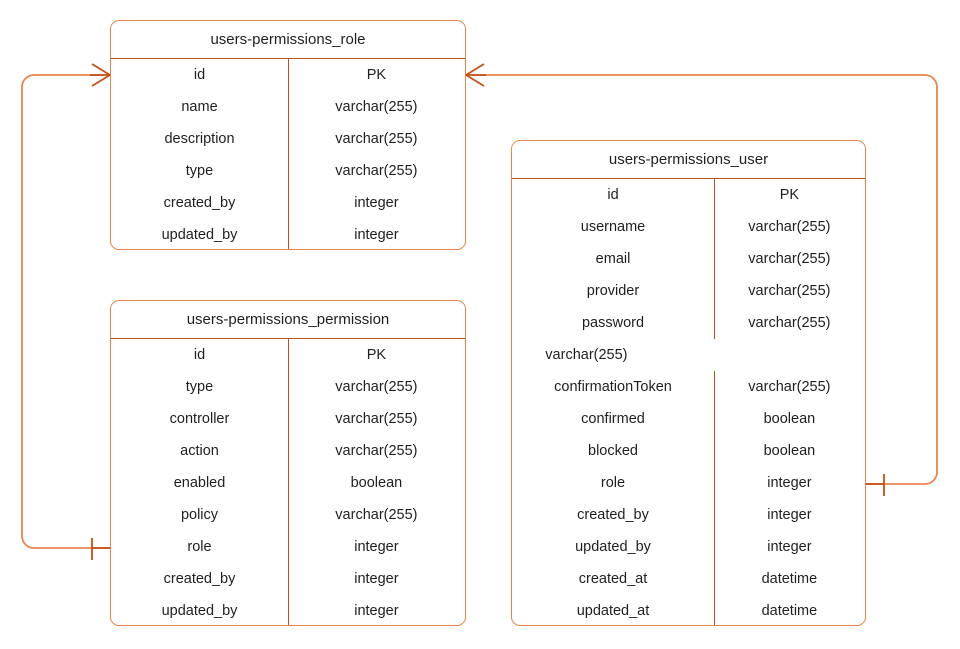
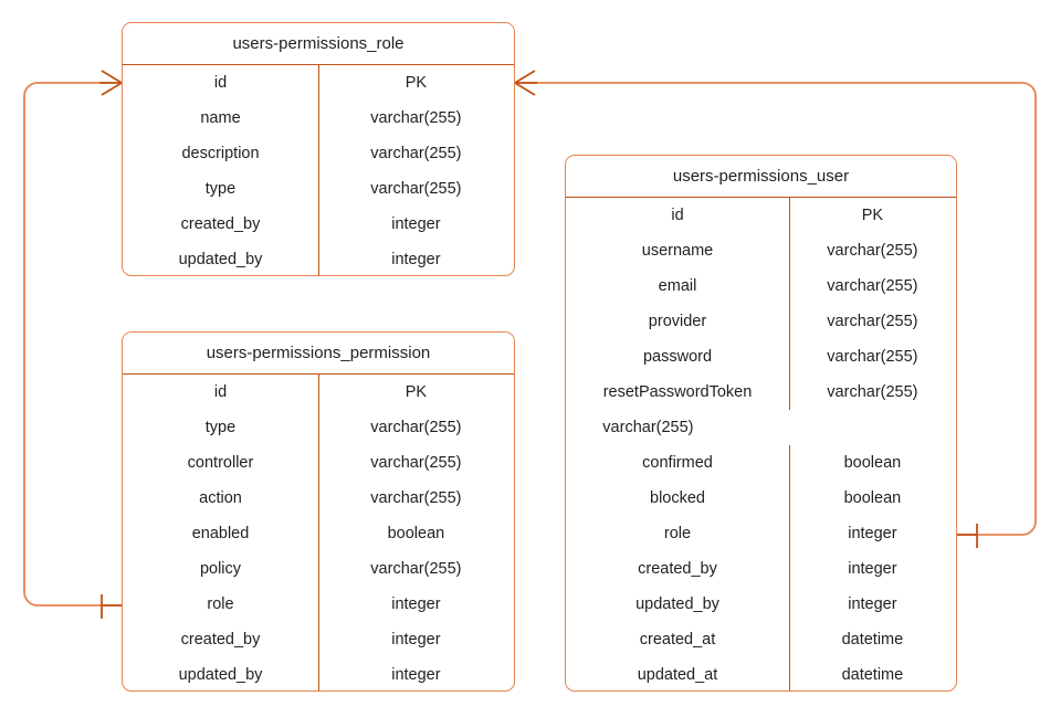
  users-permissions_role
  id
  PK
  name
  varchar(255)
  description
  varchar(255)
  type
  varchar(255)
  created_by
  integer
  updated_by
  integer
  users-permissions_permission
  id
  PK
  type
  varchar(255)
  controller
  varchar(255)
  action
  varchar(255)
  enabled
  boolean
  policy
  varchar(255)
  role
  integer
  created_by
  integer
  updated_by
  integer
  users-permissions_user
  id
  PK
  username
  varchar(255)
  email
  varchar(255)
  provider
  varchar(255)
  password
  varchar(255)
+ resetPasswordToken
  varchar(255)
- confirmationToken
  varchar(255)
  confirmed
  boolean
  blocked
  boolean
  role
  integer
  created_by
  integer
  updated_by
  integer
  created_at
  datetime
  updated_at
  datetime
